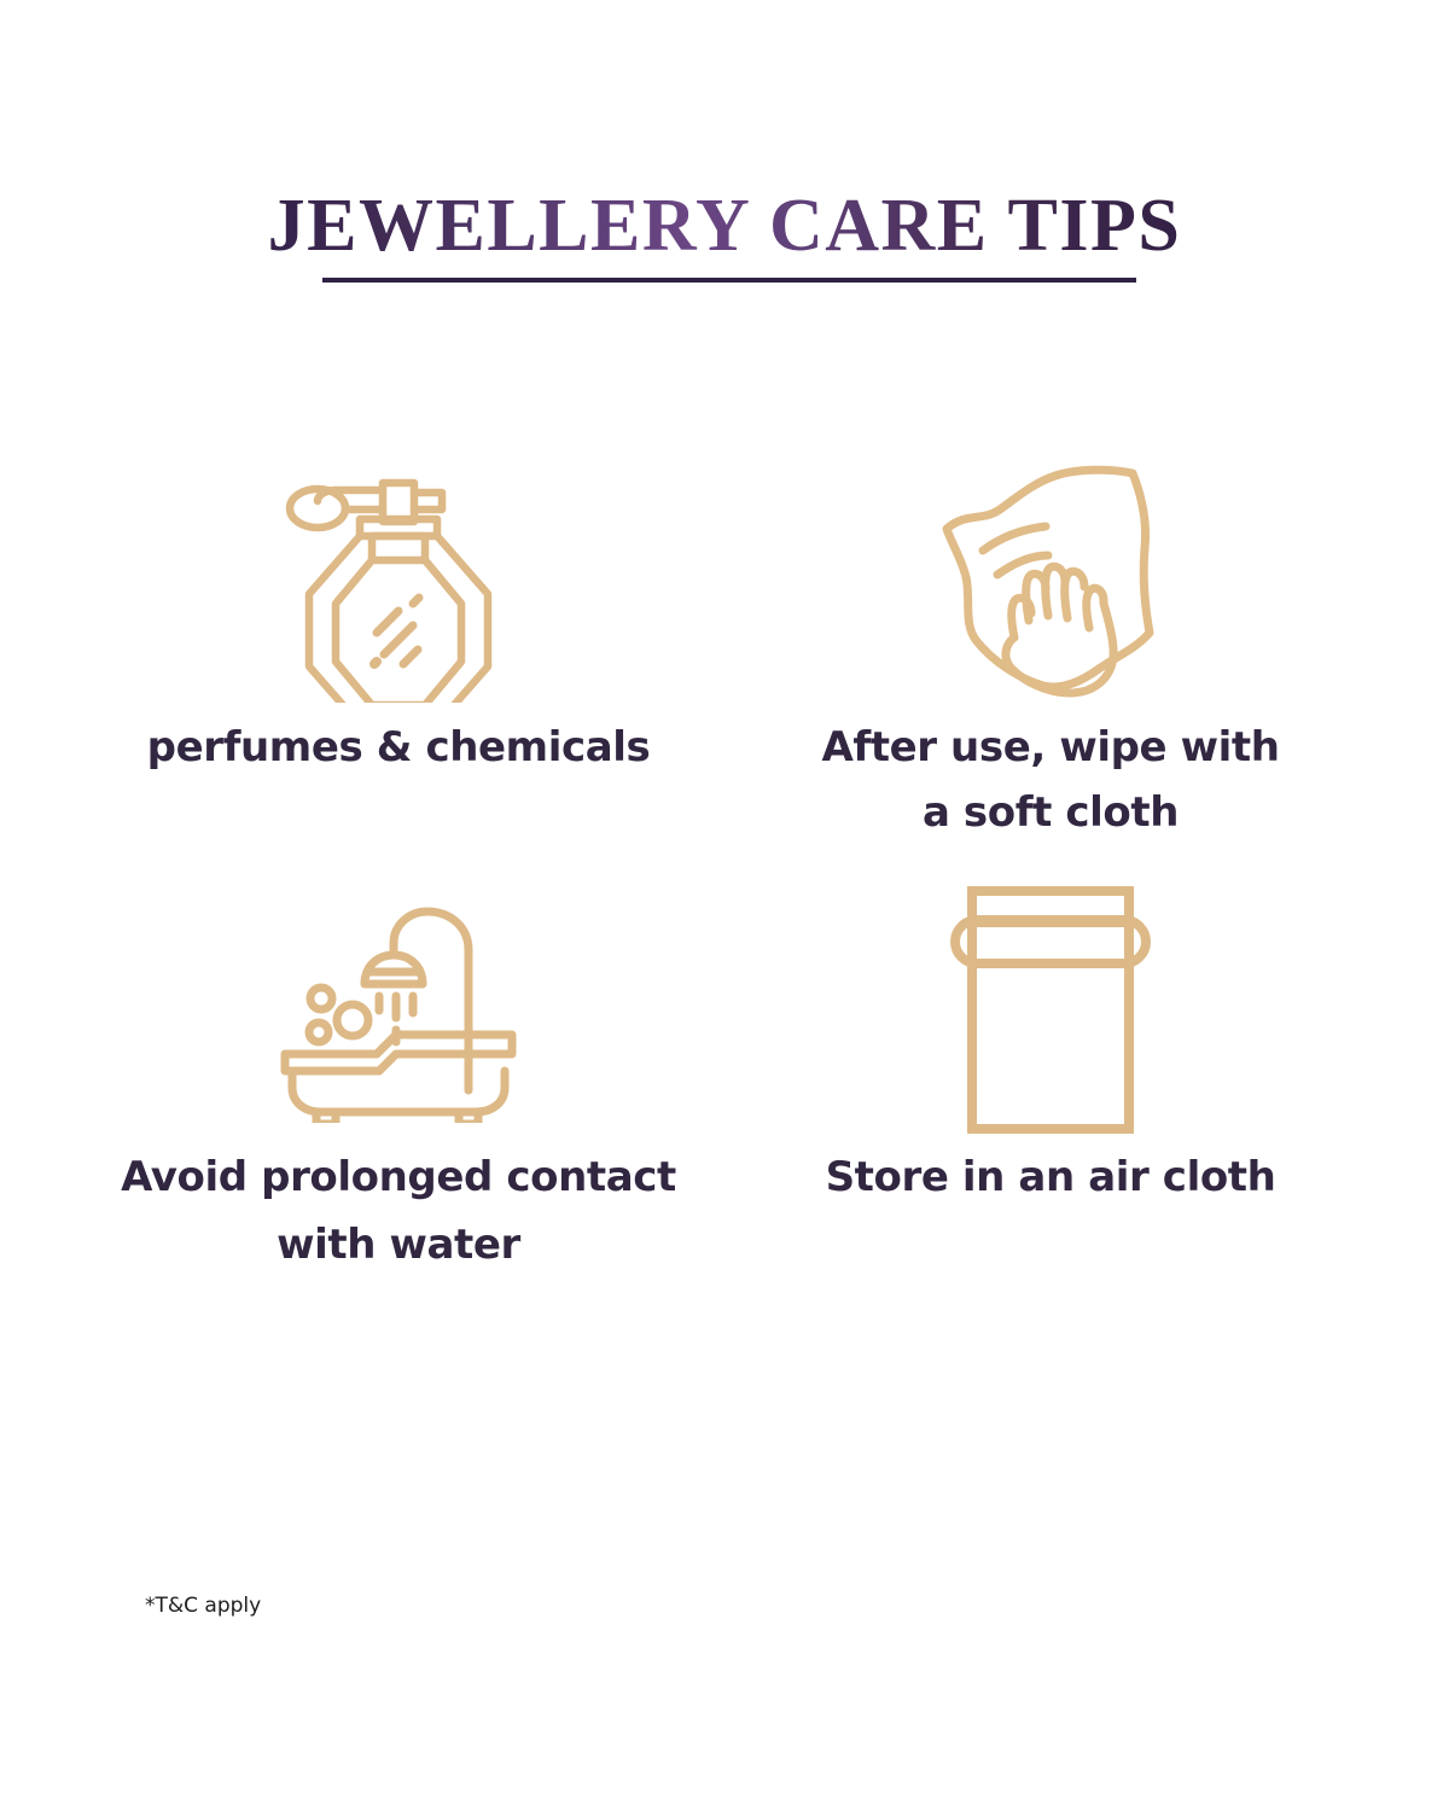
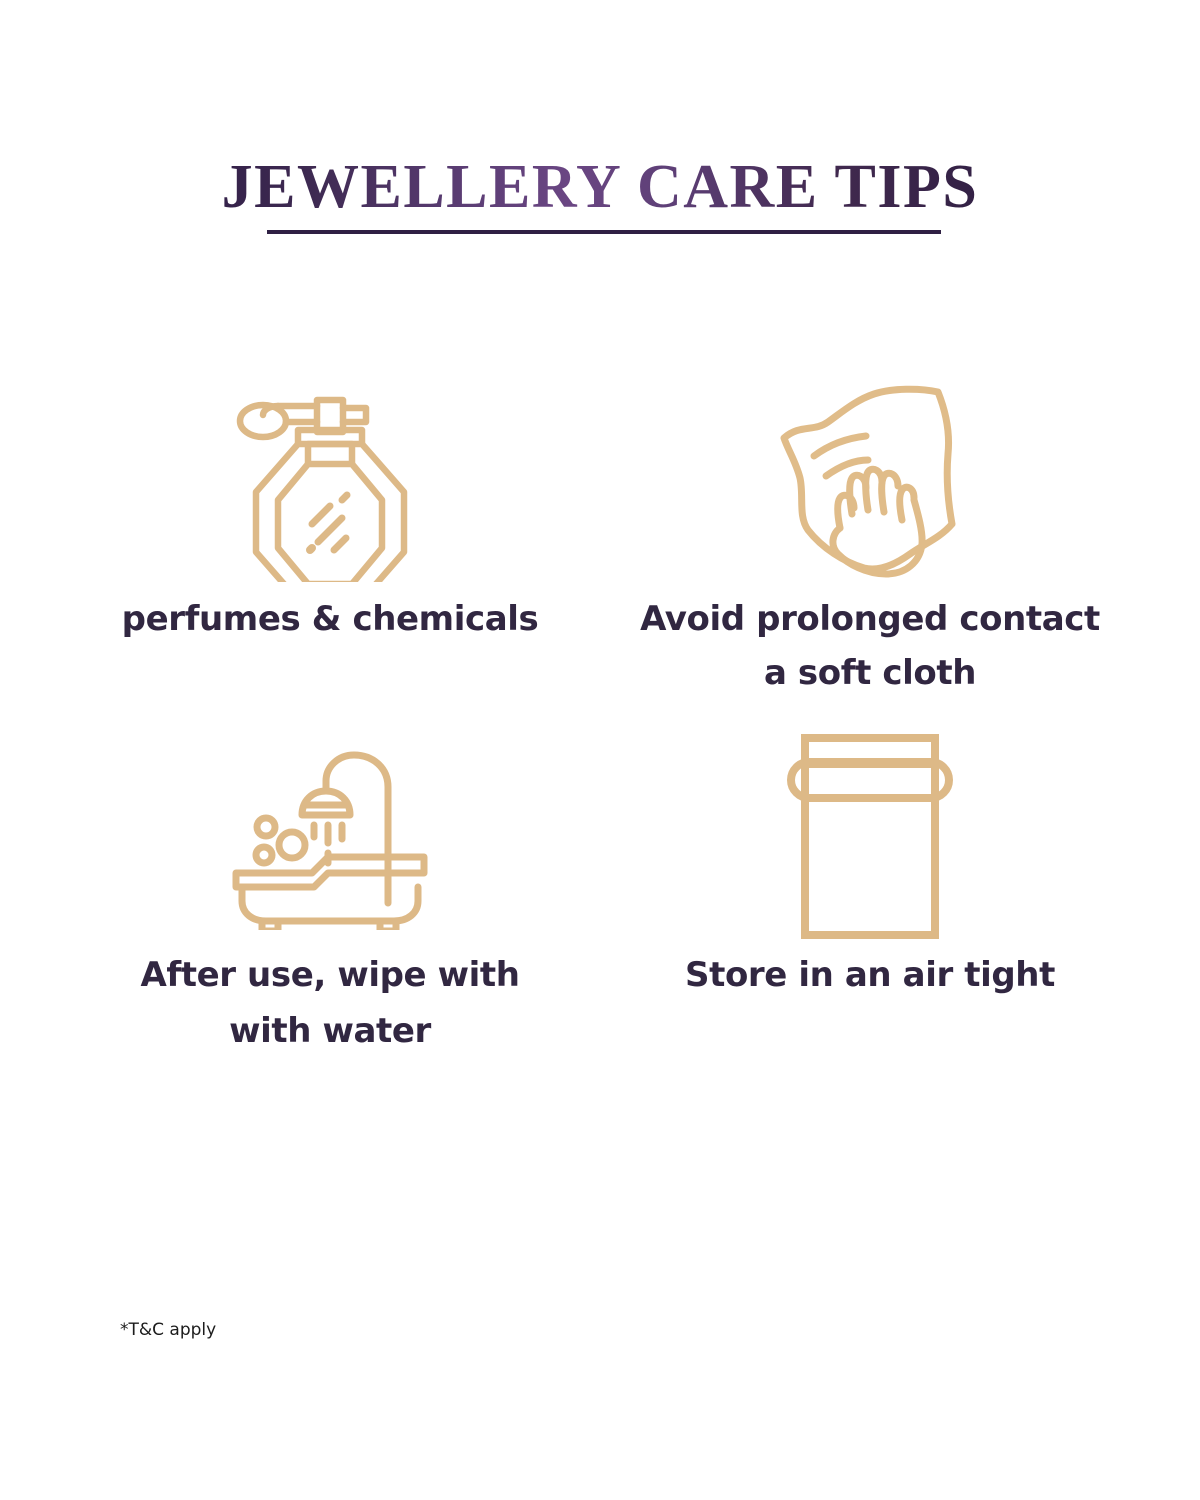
  JEWELLERY CARE TIPS
  perfumes & chemicals
- After use, wipe with
+ Avoid prolonged contact
  a soft cloth
- Avoid prolonged contact
+ After use, wipe with
  with water
- Store in an air cloth
+ Store in an air tight
  *T&C apply
